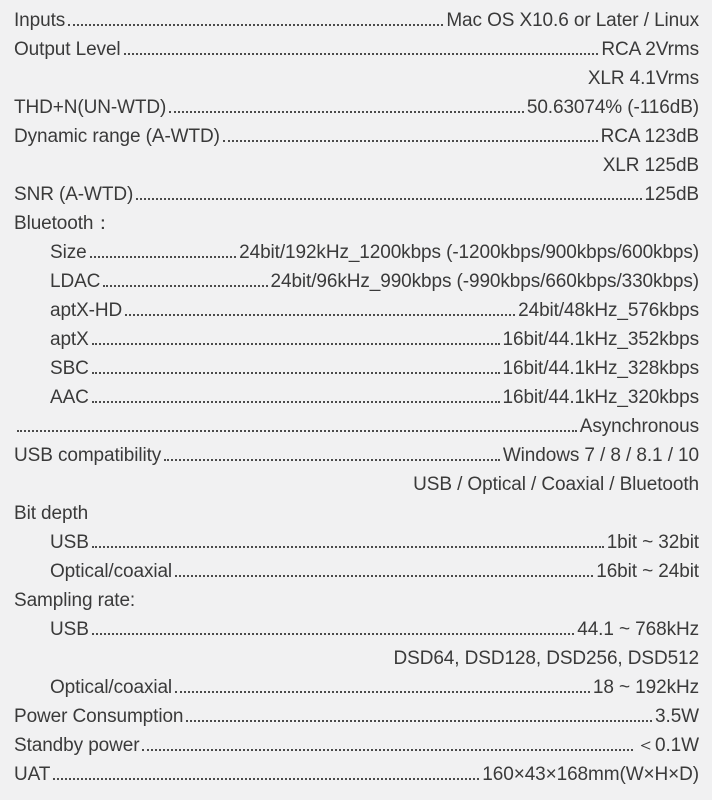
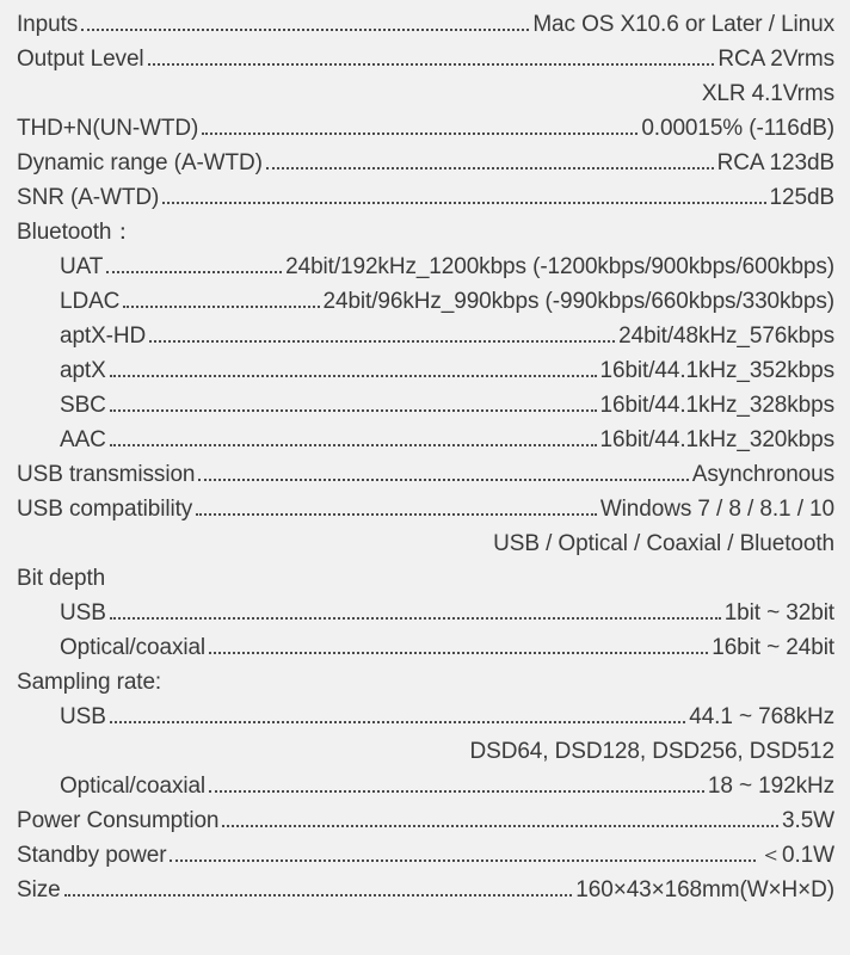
  Inputs
  Mac OS X10.6 or Later / Linux
  Output Level
  RCA 2Vrms
  XLR 4.1Vrms
  THD+N(UN-WTD)
- 50.63074% (-116dB)
+ 0.00015% (-116dB)
  Dynamic range (A-WTD)
  RCA 123dB
- XLR 125dB
  SNR (A-WTD)
  125dB
  Bluetooth：
- Size
+ UAT
  24bit/192kHz_1200kbps (-1200kbps/900kbps/600kbps)
  LDAC
  24bit/96kHz_990kbps (-990kbps/660kbps/330kbps)
  aptX-HD
  24bit/48kHz_576kbps
  aptX
  16bit/44.1kHz_352kbps
  SBC
  16bit/44.1kHz_328kbps
  AAC
  16bit/44.1kHz_320kbps
+ USB transmission
  Asynchronous
  USB compatibility
  Windows 7 / 8 / 8.1 / 10
  USB / Optical / Coaxial / Bluetooth
  Bit depth
  USB
  1bit ~ 32bit
  Optical/coaxial
  16bit ~ 24bit
  Sampling rate:
  USB
  44.1 ~ 768kHz
  DSD64, DSD128, DSD256, DSD512
  Optical/coaxial
  18 ~ 192kHz
  Power Consumption
  3.5W
  Standby power
  ＜0.1W
- UAT
+ Size
  160×43×168mm(W×H×D)
